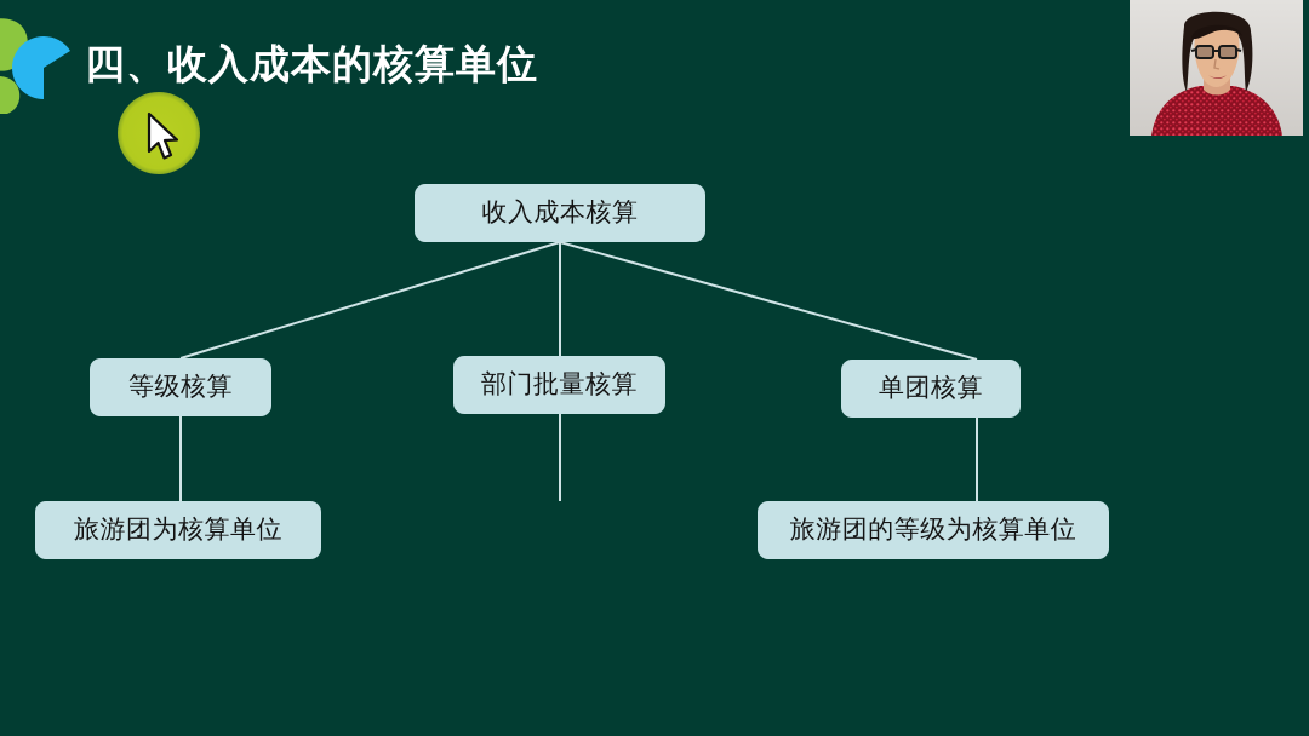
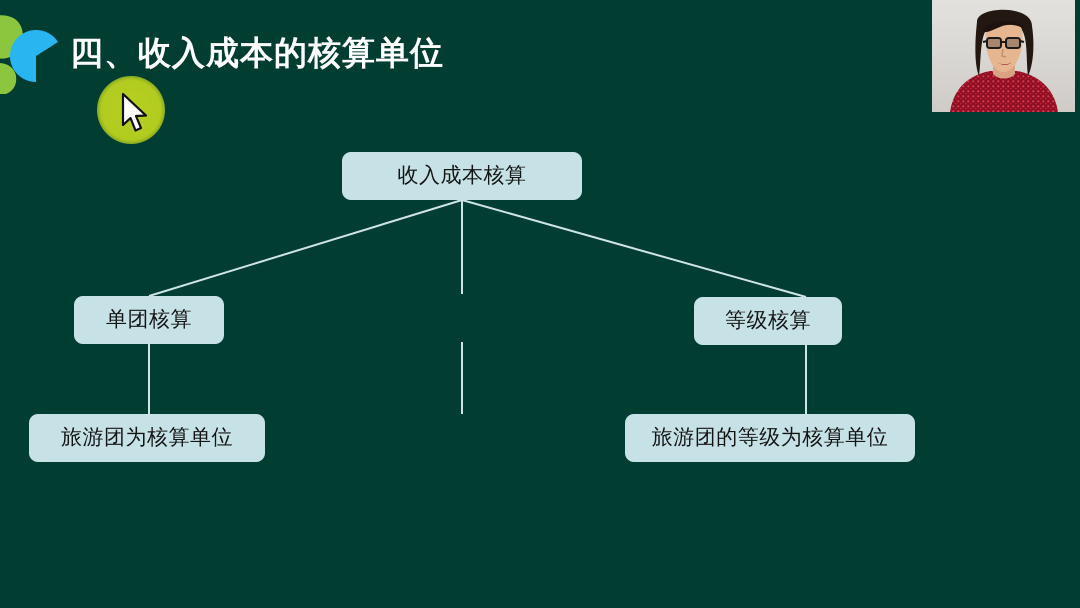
  四、收入成本的核算单位
  收入成本核算
- 等级核算
+ 单团核算
- 部门批量核算
- 单团核算
+ 等级核算
  旅游团为核算单位
  旅游团的等级为核算单位
